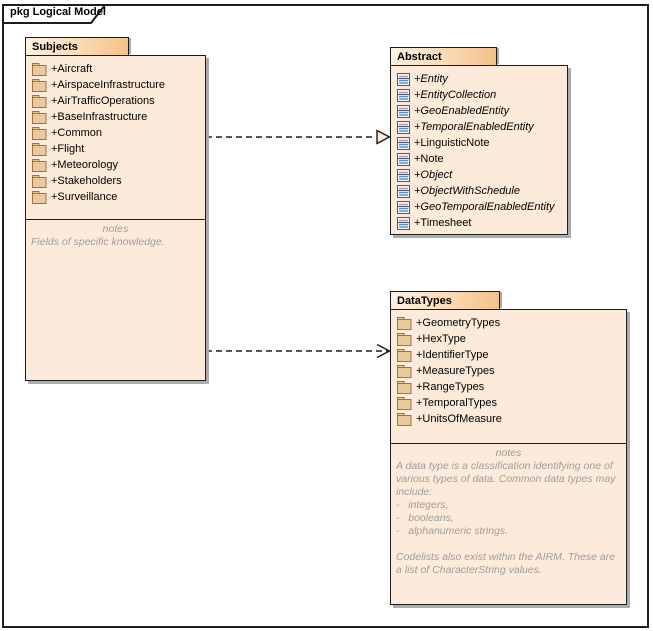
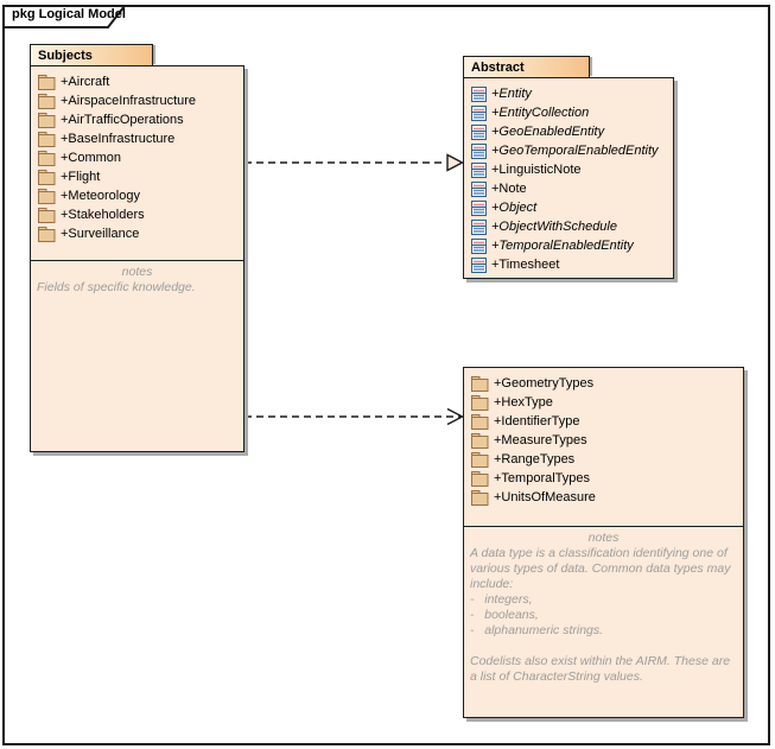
  pkg Logical Model
  Subjects
  +Aircraft
  +AirspaceInfrastructure
  +AirTrafficOperations
  +BaseInfrastructure
  +Common
  +Flight
  +Meteorology
  +Stakeholders
  +Surveillance
  notes
  Fields of specific knowledge.
  Abstract
  +Entity
  +EntityCollection
  +GeoEnabledEntity
- +TemporalEnabledEntity
+ +GeoTemporalEnabledEntity
  +LinguisticNote
  +Note
  +Object
  +ObjectWithSchedule
- +GeoTemporalEnabledEntity
+ +TemporalEnabledEntity
  +Timesheet
- DataTypes
  +GeometryTypes
  +HexType
  +IdentifierType
  +MeasureTypes
  +RangeTypes
  +TemporalTypes
  +UnitsOfMeasure
  notes
  A data type is a classification identifying one of various types of data. Common data types may include:
  - integers,
  - booleans,
  - alphanumeric strings.
  Codelists also exist within the AIRM. These are a list of CharacterString values.
